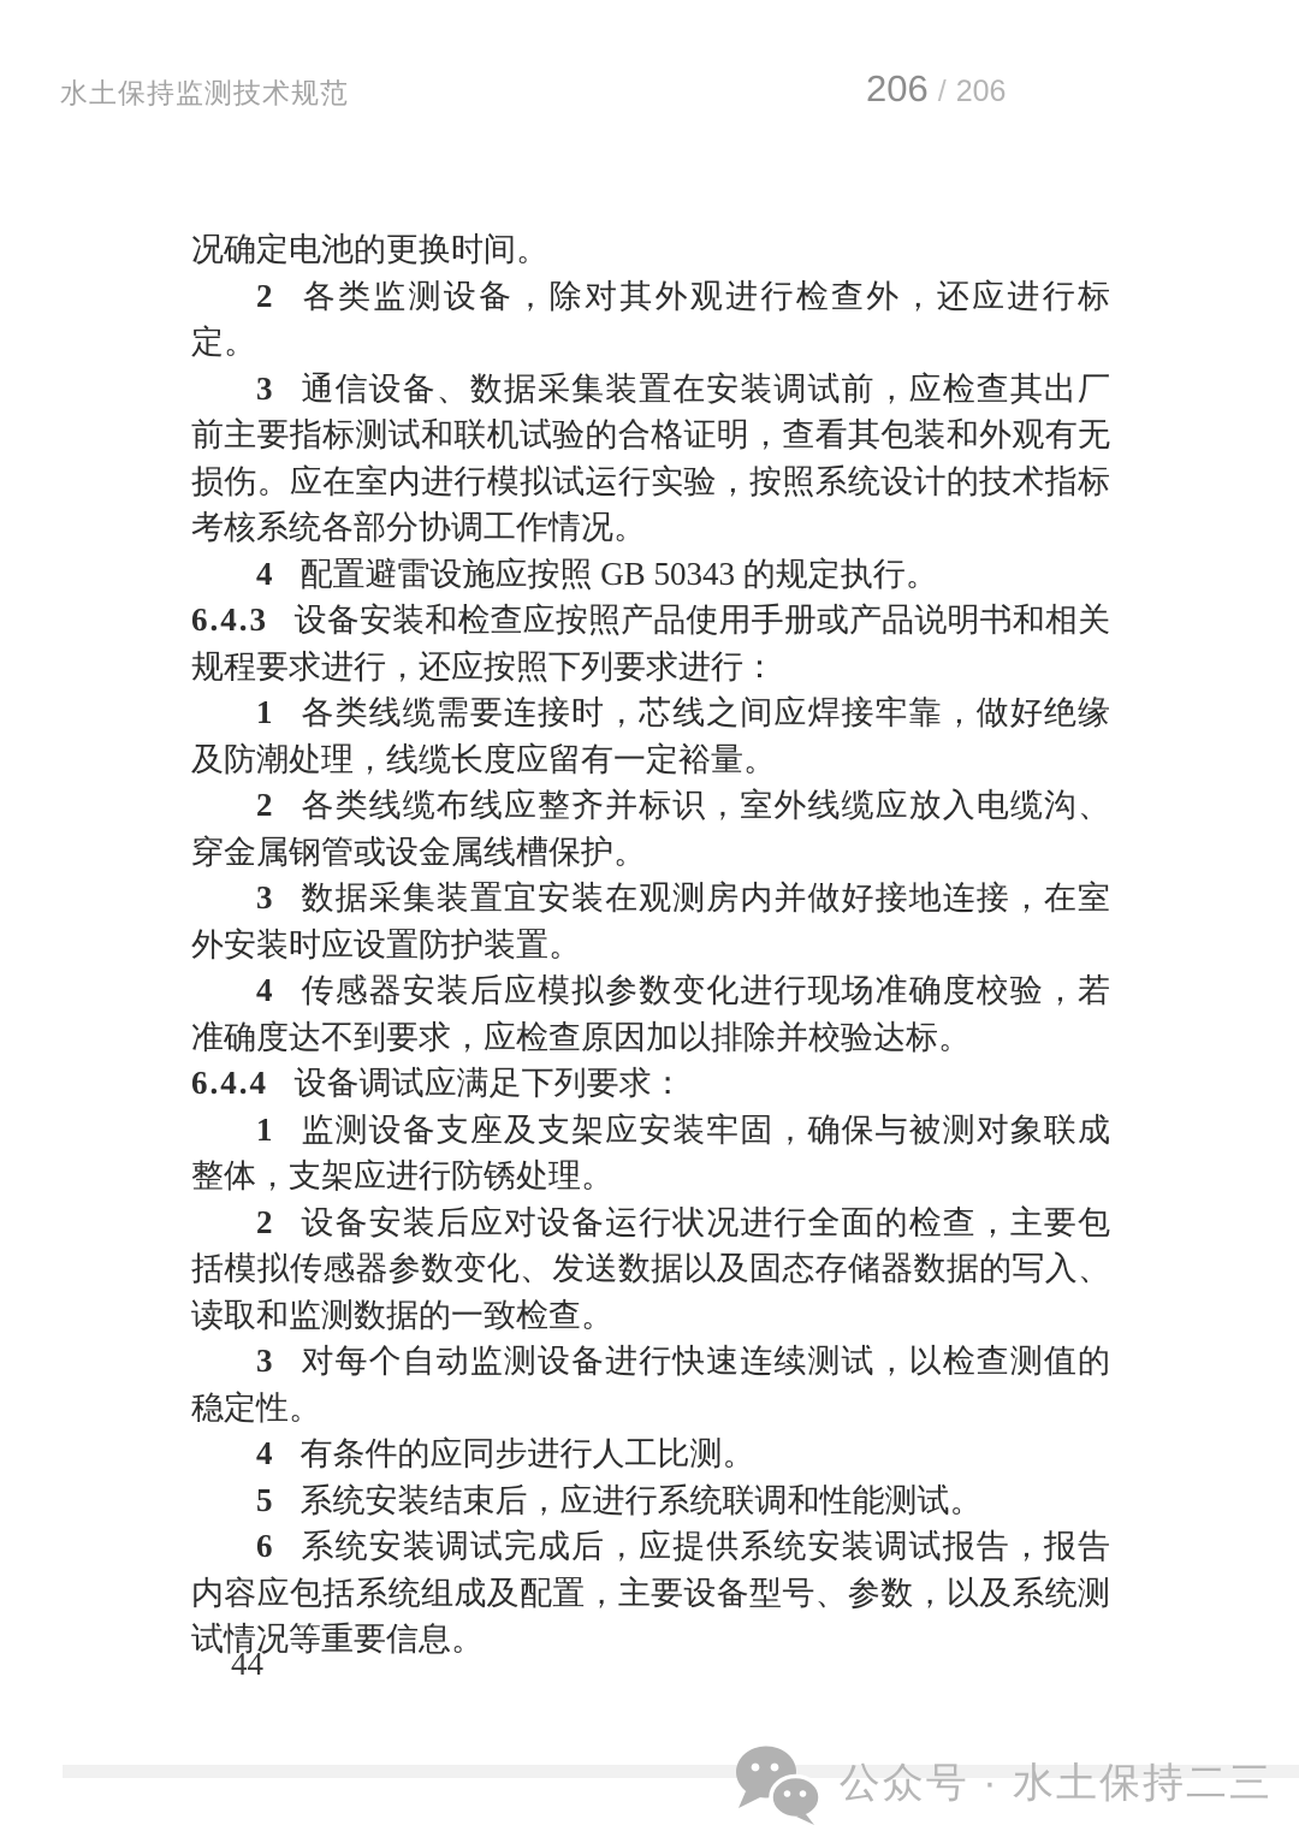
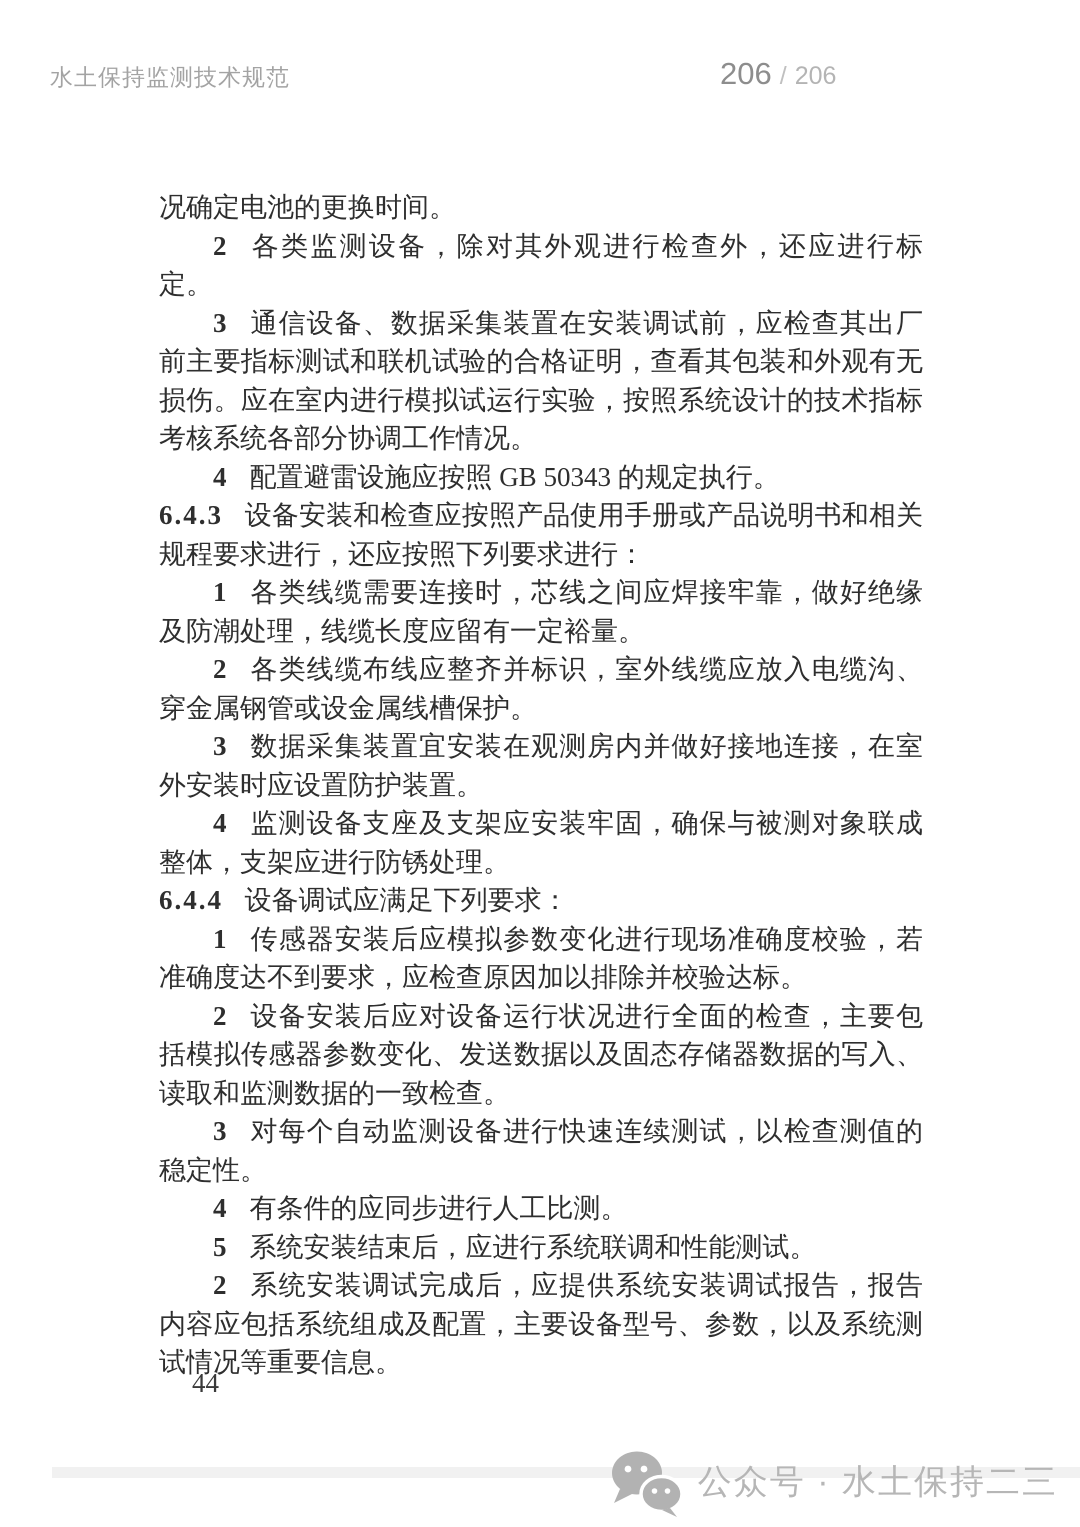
  水土保持监测技术规范
  206 / 206
  况确定电池的更换时间。
  2 各类监测设备，除对其外观进行检查外，还应进行标定。
  3 通信设备、数据采集装置在安装调试前，应检查其出厂前主要指标测试和联机试验的合格证明，查看其包装和外观有无损伤。应在室内进行模拟试运行实验，按照系统设计的技术指标考核系统各部分协调工作情况。
  4 配置避雷设施应按照 GB 50343 的规定执行。
  6.4.3 设备安装和检查应按照产品使用手册或产品说明书和相关规程要求进行，还应按照下列要求进行：
  1 各类线缆需要连接时，芯线之间应焊接牢靠，做好绝缘及防潮处理，线缆长度应留有一定裕量。
  2 各类线缆布线应整齐并标识，室外线缆应放入电缆沟、穿金属钢管或设金属线槽保护。
  3 数据采集装置宜安装在观测房内并做好接地连接，在室外安装时应设置防护装置。
- 4 传感器安装后应模拟参数变化进行现场准确度校验，若准确度达不到要求，应检查原因加以排除并校验达标。
+ 4 监测设备支座及支架应安装牢固，确保与被测对象联成整体，支架应进行防锈处理。
  6.4.4 设备调试应满足下列要求：
- 1 监测设备支座及支架应安装牢固，确保与被测对象联成整体，支架应进行防锈处理。
+ 1 传感器安装后应模拟参数变化进行现场准确度校验，若准确度达不到要求，应检查原因加以排除并校验达标。
  2 设备安装后应对设备运行状况进行全面的检查，主要包括模拟传感器参数变化、发送数据以及固态存储器数据的写入、读取和监测数据的一致检查。
  3 对每个自动监测设备进行快速连续测试，以检查测值的稳定性。
  4 有条件的应同步进行人工比测。
  5 系统安装结束后，应进行系统联调和性能测试。
- 6 系统安装调试完成后，应提供系统安装调试报告，报告内容应包括系统组成及配置，主要设备型号、参数，以及系统测试情况等重要信息。
+ 2 系统安装调试完成后，应提供系统安装调试报告，报告内容应包括系统组成及配置，主要设备型号、参数，以及系统测试情况等重要信息。
  44
  公众号 · 水土保持二三
